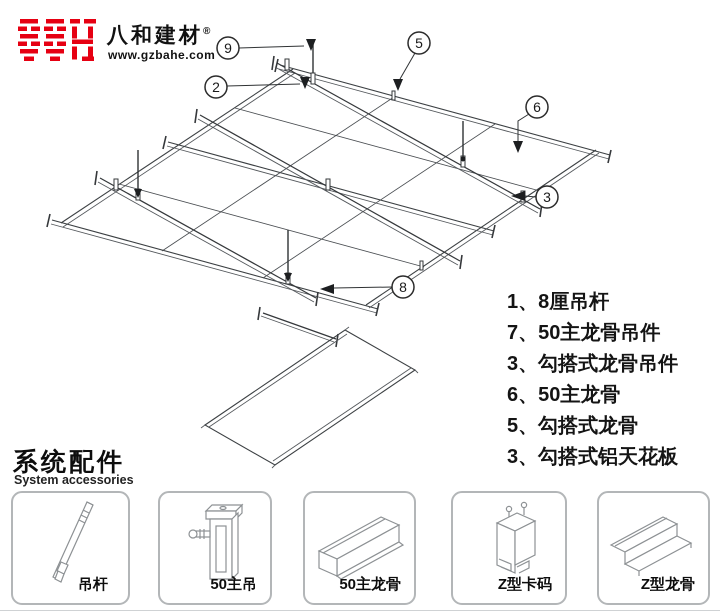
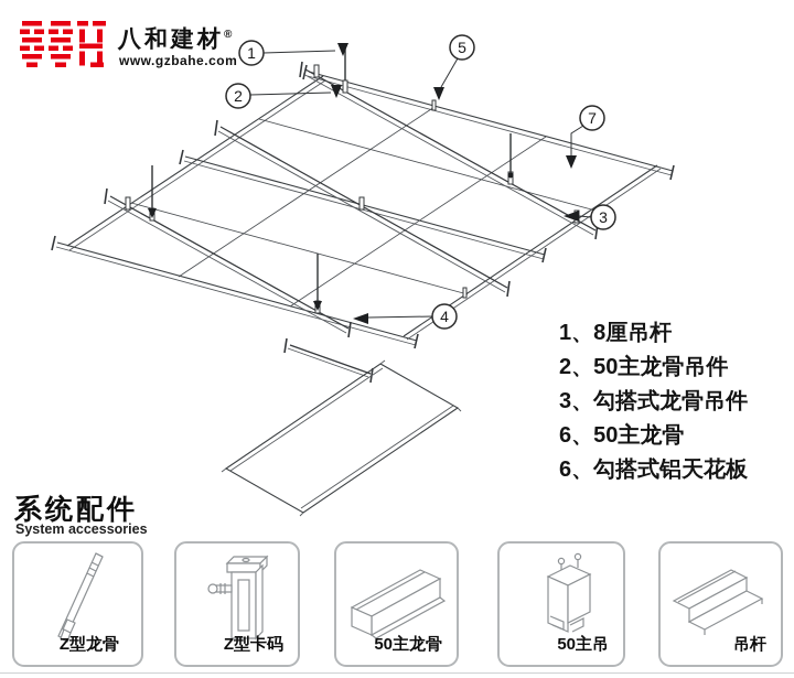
- 9
+ 1
  2
  5
- 6
+ 7
  3
- 8
+ 4
  八和建材®
  www.gzbahe.com
  1、8厘吊杆
- 7、50主龙骨吊件
+ 2、50主龙骨吊件
  3、勾搭式龙骨吊件
  6、50主龙骨
- 5、勾搭式龙骨
- 3、勾搭式铝天花板
+ 6、勾搭式铝天花板
  系统配件
  System accessories
- 吊杆
+ Z型龙骨
- 50主吊
+ Z型卡码
  50主龙骨
- Z型卡码
+ 50主吊
- Z型龙骨
+ 吊杆
